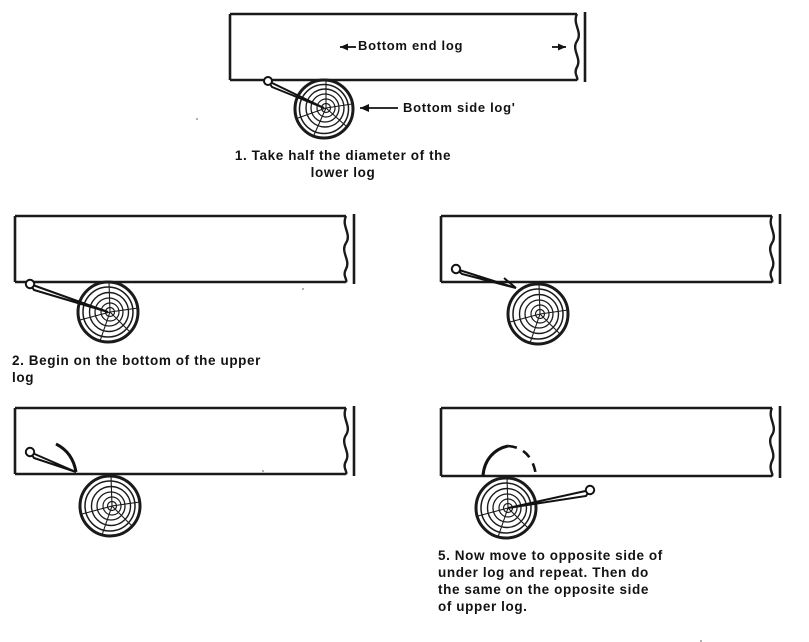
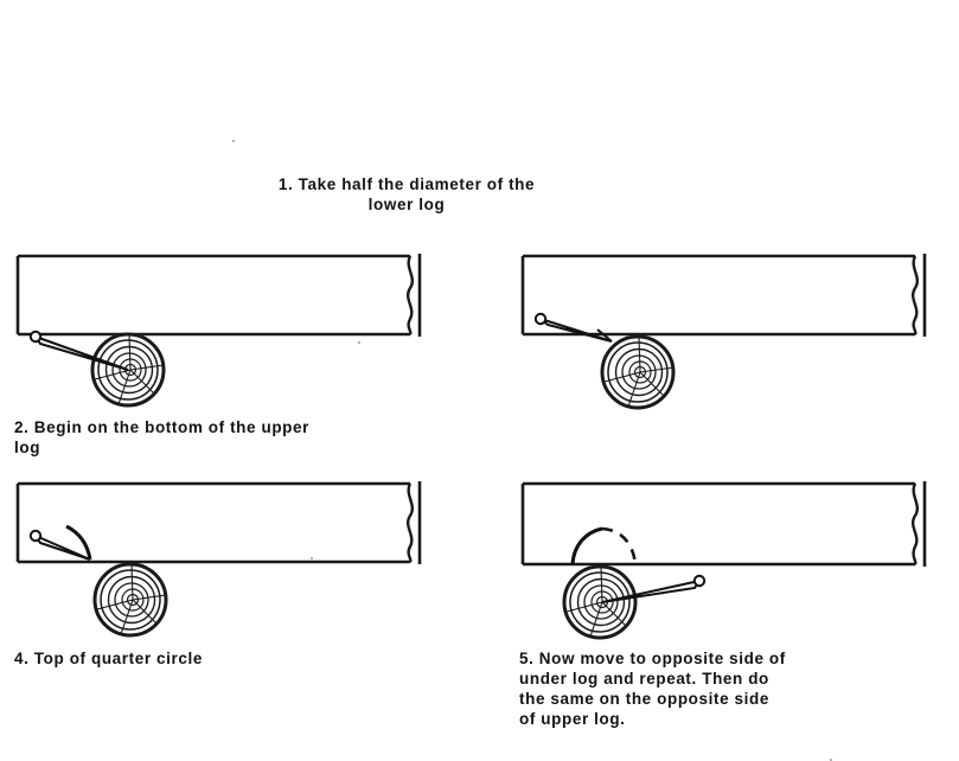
- Bottom end log
- Bottom side log'
  1. Take half the diameter of the
  lower log
  2. Begin on the bottom of the upper
  log
+ 4. Top of quarter circle
  5. Now move to opposite side of
  under log and repeat. Then do
  the same on the opposite side
  of upper log.
